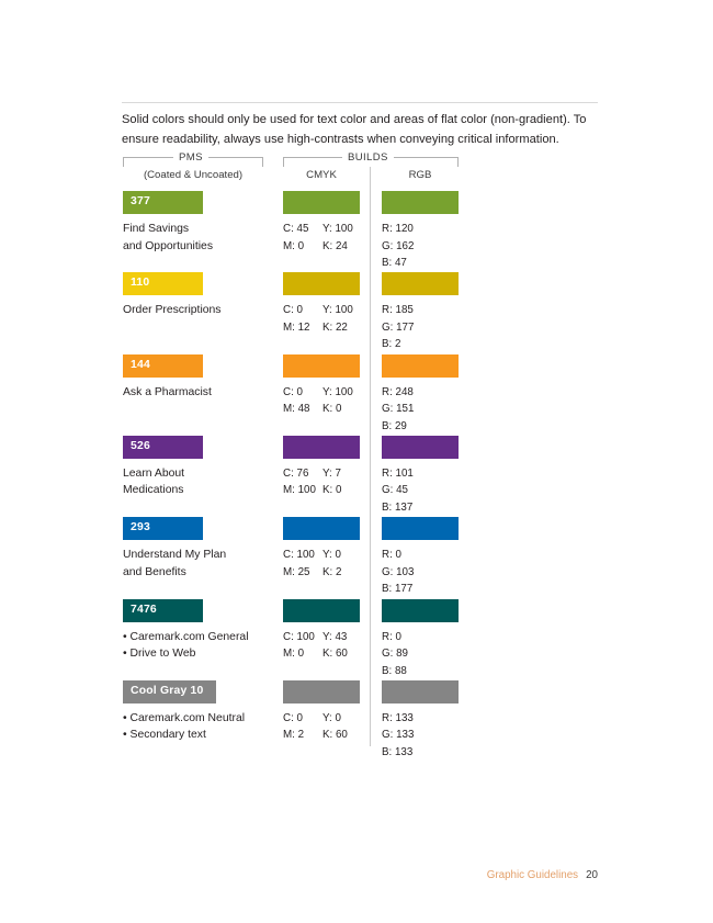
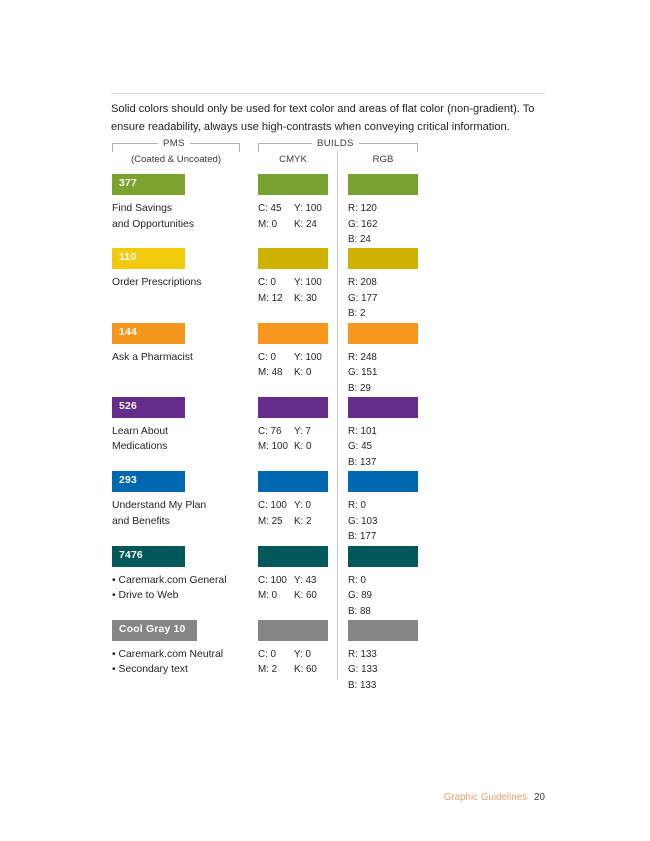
  Solid colors should only be used for text color and areas of flat color (non-gradient). To ensure readability, always use high-contrasts when conveying critical information.
  PMS
  (Coated & Uncoated)
  BUILDS
  CMYK
  RGB
  377
  Find Savings
  and Opportunities
  C: 45
  Y: 100
  M: 0
  K: 24
  R: 120
  G: 162
- B: 47
+ B: 24
  110
  Order Prescriptions
  C: 0
  Y: 100
  M: 12
- K: 22
+ K: 30
- R: 185
+ R: 208
  G: 177
  B: 2
  144
  Ask a Pharmacist
  C: 0
  Y: 100
  M: 48
  K: 0
  R: 248
  G: 151
  B: 29
  526
  Learn About
  Medications
  C: 76
  Y: 7
  M: 100
  K: 0
  R: 101
  G: 45
  B: 137
  293
  Understand My Plan
  and Benefits
  C: 100
  Y: 0
  M: 25
  K: 2
  R: 0
  G: 103
  B: 177
  7476
  • Caremark.com General
  • Drive to Web
  C: 100
  Y: 43
  M: 0
  K: 60
  R: 0
  G: 89
  B: 88
  Cool Gray 10
  • Caremark.com Neutral
  • Secondary text
  C: 0
  Y: 0
  M: 2
  K: 60
  R: 133
  G: 133
  B: 133
  Graphic Guidelines 20
